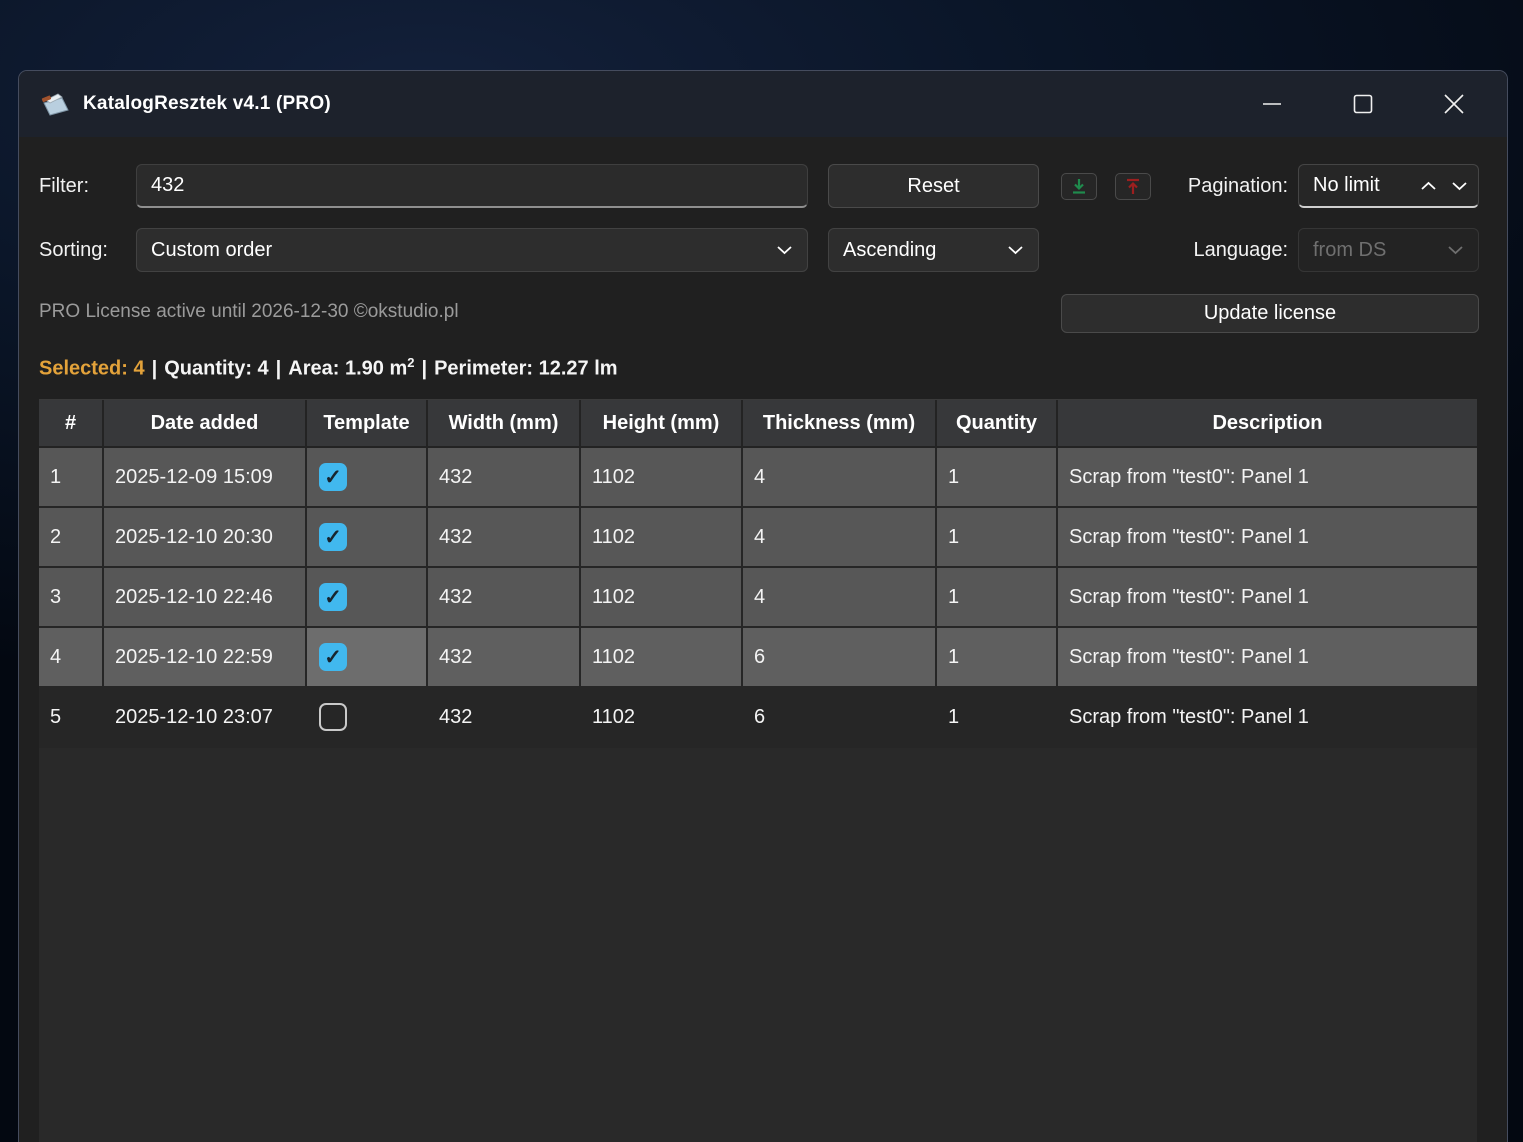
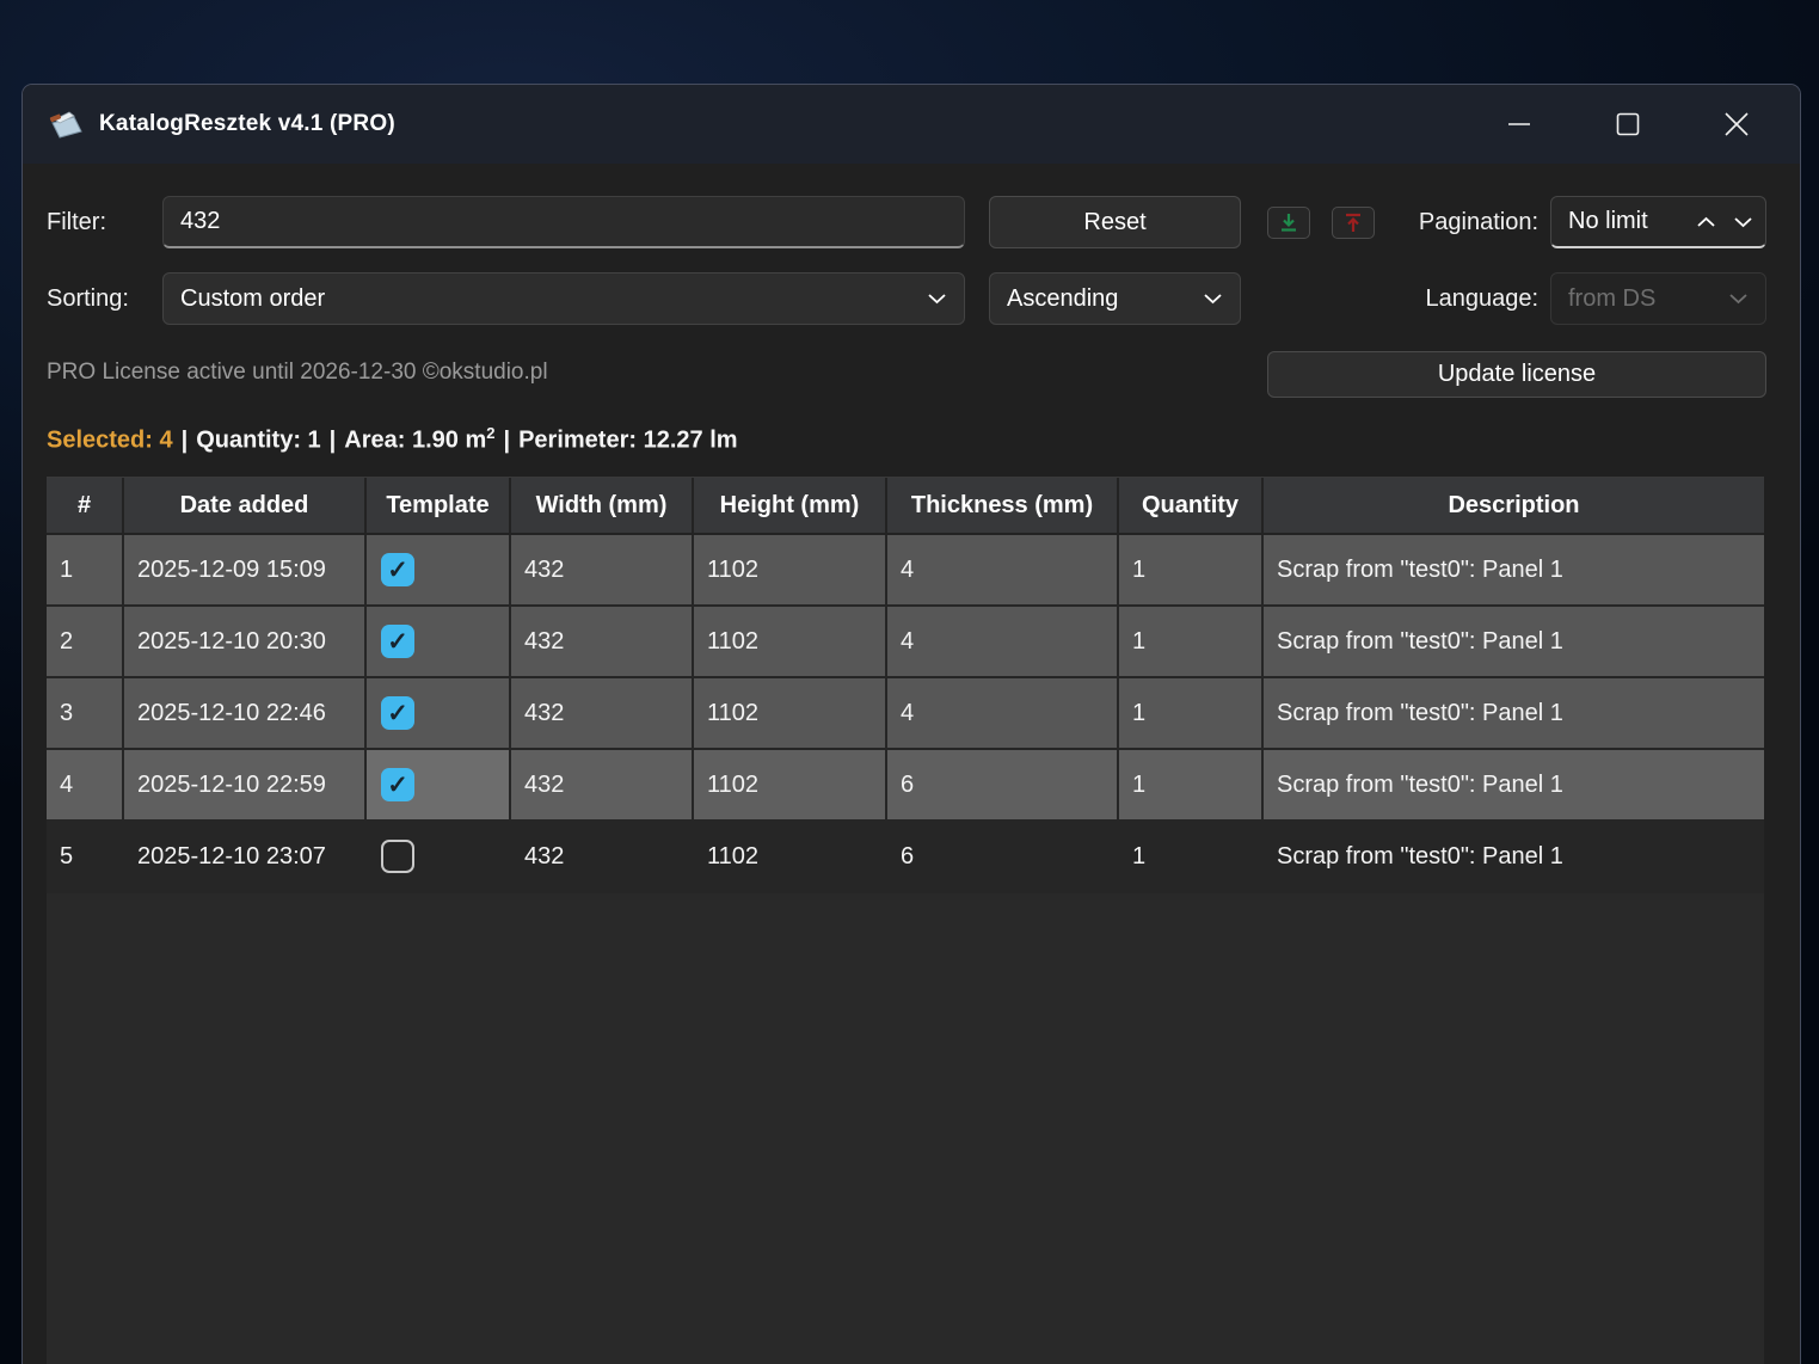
  KatalogResztek v4.1 (PRO)
  Filter:
  432
  Reset
  Pagination:
  No limit
  Sorting:
  Custom order
  Ascending
  Language:
  from DS
  PRO License active until 2026-12-30 ©okstudio.pl
  Update license
- Selected: 4 | Quantity: 4 | Area: 1.90 m2 | Perimeter: 12.27 lm
+ Selected: 4 | Quantity: 1 | Area: 1.90 m2 | Perimeter: 12.27 lm
  #
  Date added
  Template
  Width (mm)
  Height (mm)
  Thickness (mm)
  Quantity
  Description
  1
  2025-12-09 15:09
  432
  1102
  4
  1
  Scrap from "test0": Panel 1
  2
  2025-12-10 20:30
  432
  1102
  4
  1
  Scrap from "test0": Panel 1
  3
  2025-12-10 22:46
  432
  1102
  4
  1
  Scrap from "test0": Panel 1
  4
  2025-12-10 22:59
  432
  1102
  6
  1
  Scrap from "test0": Panel 1
  5
  2025-12-10 23:07
  432
  1102
  6
  1
  Scrap from "test0": Panel 1
